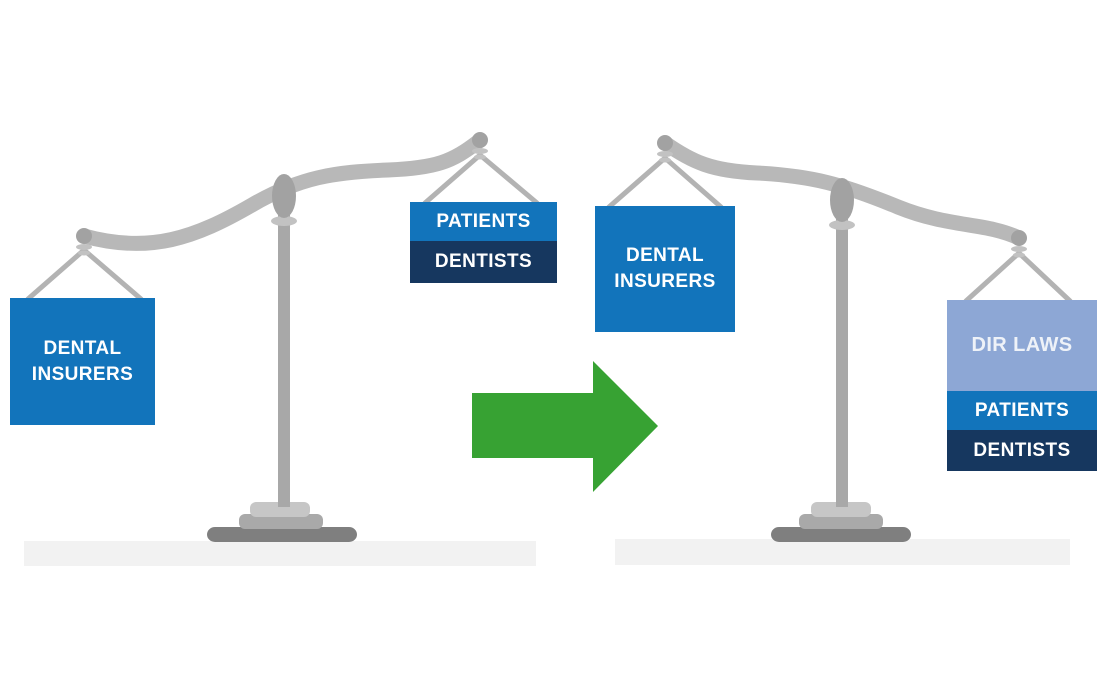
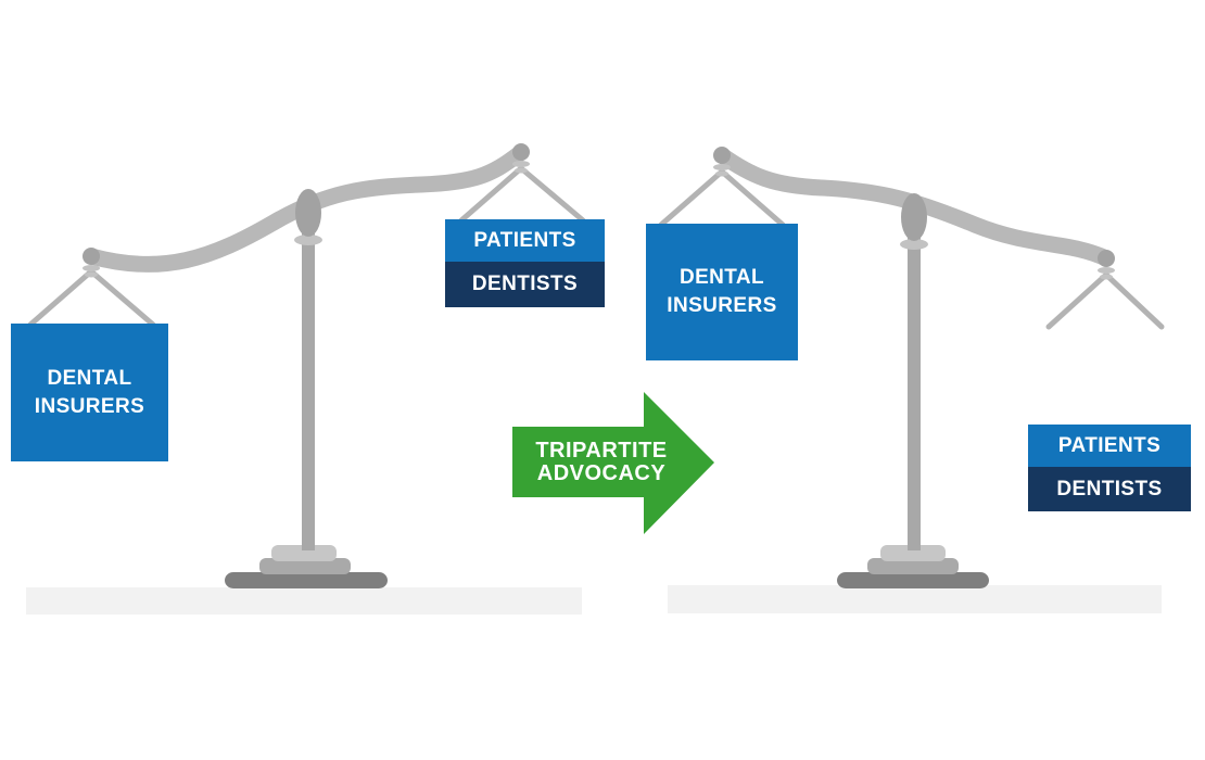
  DENTAL
  INSURERS
  PATIENTS
  DENTISTS
+ TRIPARTITE
+ ADVOCACY
  DENTAL
  INSURERS
- DIR LAWS
  PATIENTS
  DENTISTS
